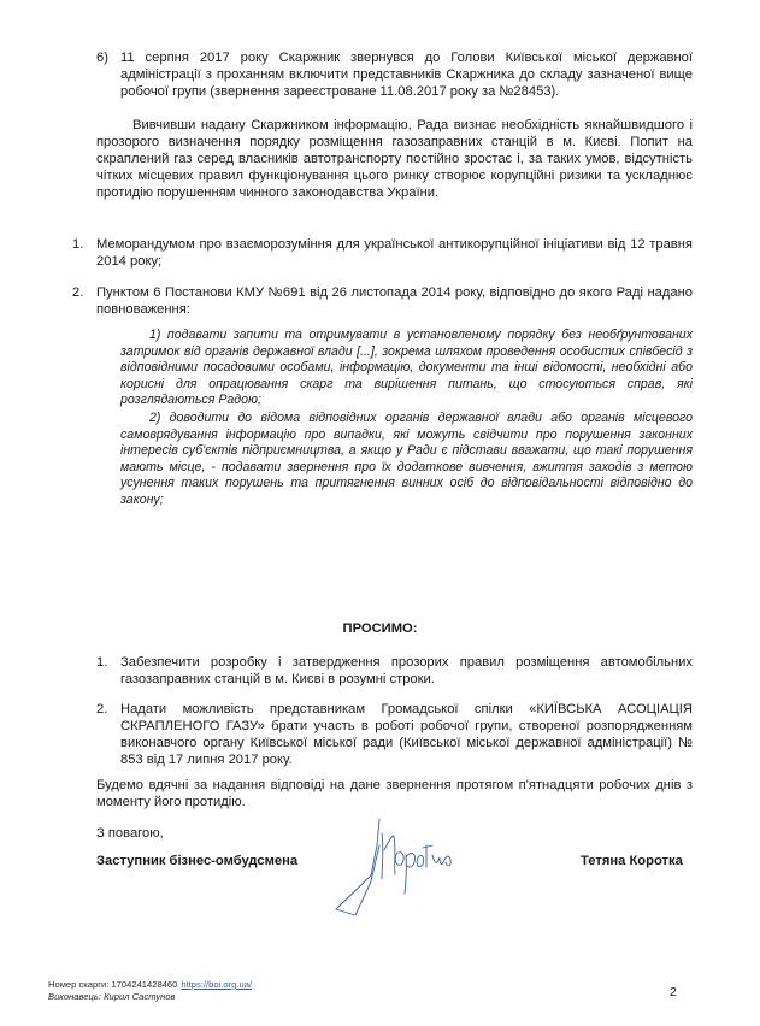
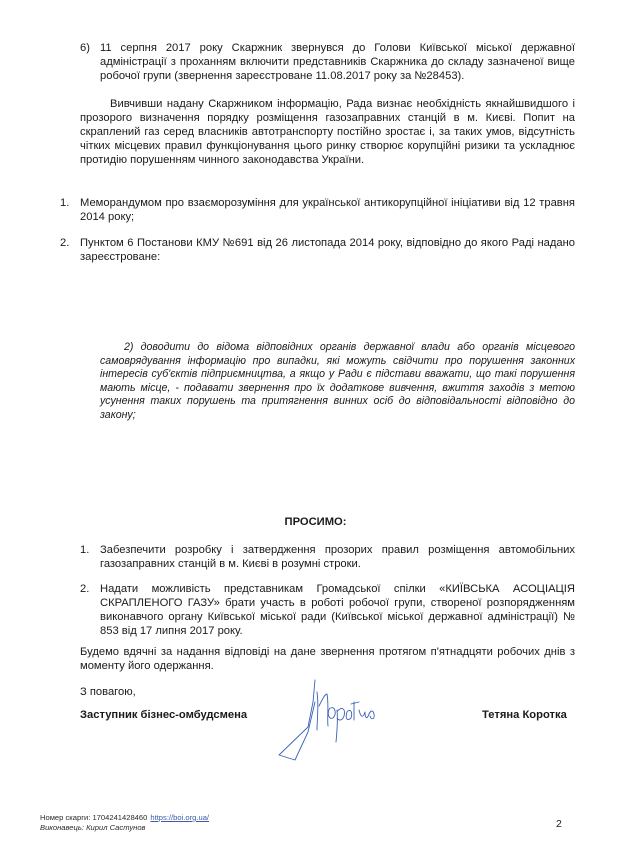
  6)
  11 серпня 2017 року Скаржник звернувся до Голови Київської міської державної адміністрації з проханням включити представників Скаржника до складу зазначеної вище робочої групи (звернення зареєстроване 11.08.2017 року за №28453).
  Вивчивши надану Скаржником інформацію, Рада визнає необхідність якнайшвидшого і прозорого визначення порядку розміщення газозаправних станцій в м. Києві. Попит на скраплений газ серед власників автотранспорту постійно зростає і, за таких умов, відсутність чітких місцевих правил функціонування цього ринку створює корупційні ризики та ускладнює протидію порушенням чинного законодавства України.
  1.
  Меморандумом про взаєморозуміння для української антикорупційної ініціативи від 12 травня 2014 року;
  2.
- Пунктом 6 Постанови КМУ №691 від 26 листопада 2014 року, відповідно до якого Раді надано повноваження:
+ Пунктом 6 Постанови КМУ №691 від 26 листопада 2014 року, відповідно до якого Раді надано зареєстроване:
- 1) подавати запити та отримувати в установленому порядку без необґрунтованих затримок від органів державної влади [...], зокрема шляхом проведення особистих співбесід з відповідними посадовими особами, інформацію, документи та інші відомості, необхідні або корисні для опрацювання скарг та вирішення питань, що стосуються справ, які розглядаються Радою;
  2) доводити до відома відповідних органів державної влади або органів місцевого самоврядування інформацію про випадки, які можуть свідчити про порушення законних інтересів суб'єктів підприємництва, а якщо у Ради є підстави вважати, що такі порушення мають місце, - подавати звернення про їх додаткове вивчення, вжиття заходів з метою усунення таких порушень та притягнення винних осіб до відповідальності відповідно до закону;
  ПРОСИМО:
  1.
  Забезпечити розробку і затвердження прозорих правил розміщення автомобільних газозаправних станцій в м. Києві в розумні строки.
  2.
  Надати можливість представникам Громадської спілки «КИЇВСЬКА АСОЦІАЦІЯ СКРАПЛЕНОГО ГАЗУ» брати участь в роботі робочої групи, створеної розпорядженням виконавчого органу Київської міської ради (Київської міської державної адміністрації) № 853 від 17 липня 2017 року.
- Будемо вдячні за надання відповіді на дане звернення протягом п'ятнадцяти робочих днів з моменту його протидію.
+ Будемо вдячні за надання відповіді на дане звернення протягом п'ятнадцяти робочих днів з моменту його одержання.
  З повагою,
  Заступник бізнес-омбудсмена
  Тетяна Коротка
  Номер скарги: 1704241428460 https://boi.org.ua/
  Виконавець: Кирил Састунов
  2
